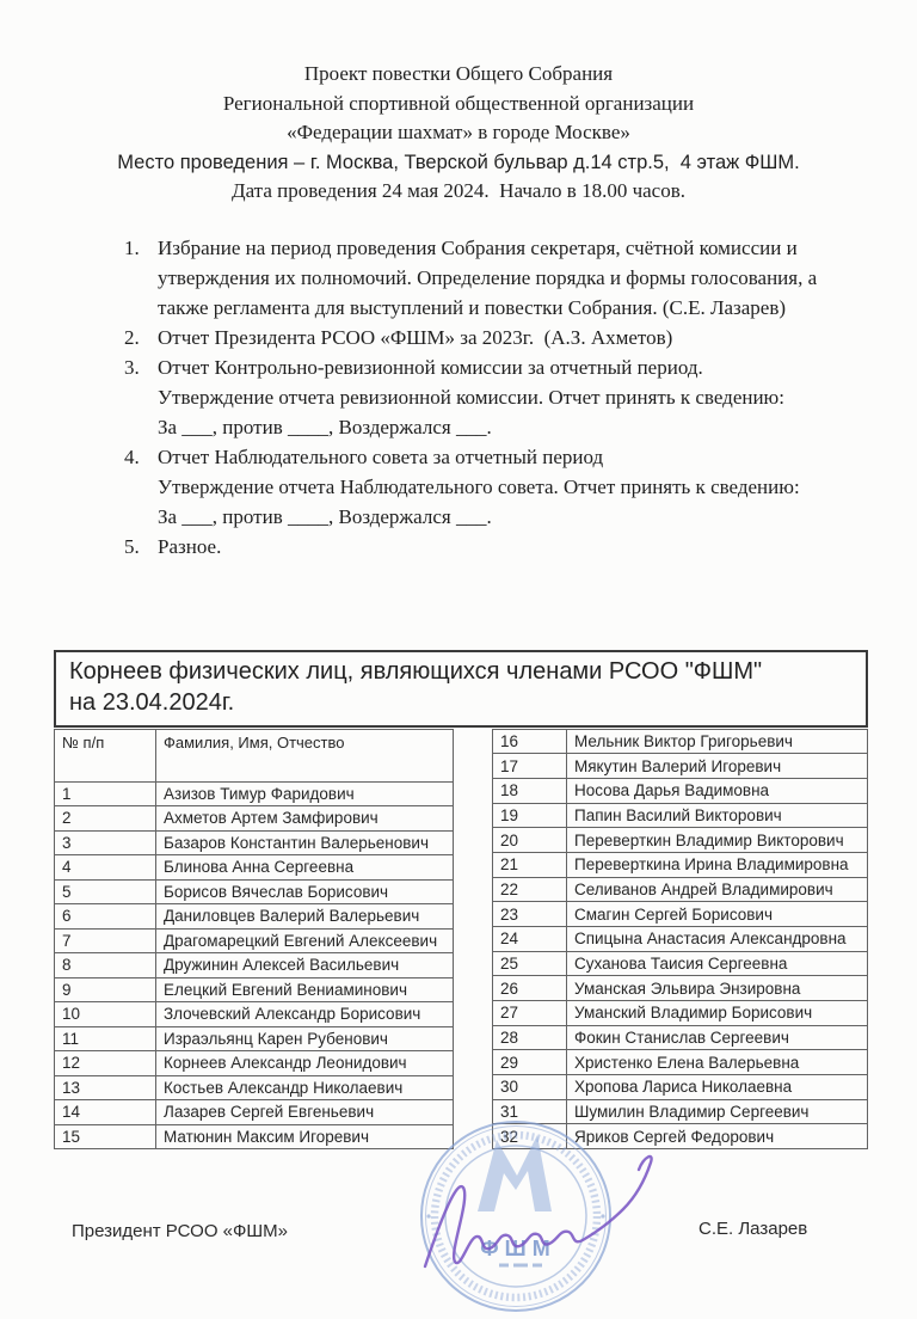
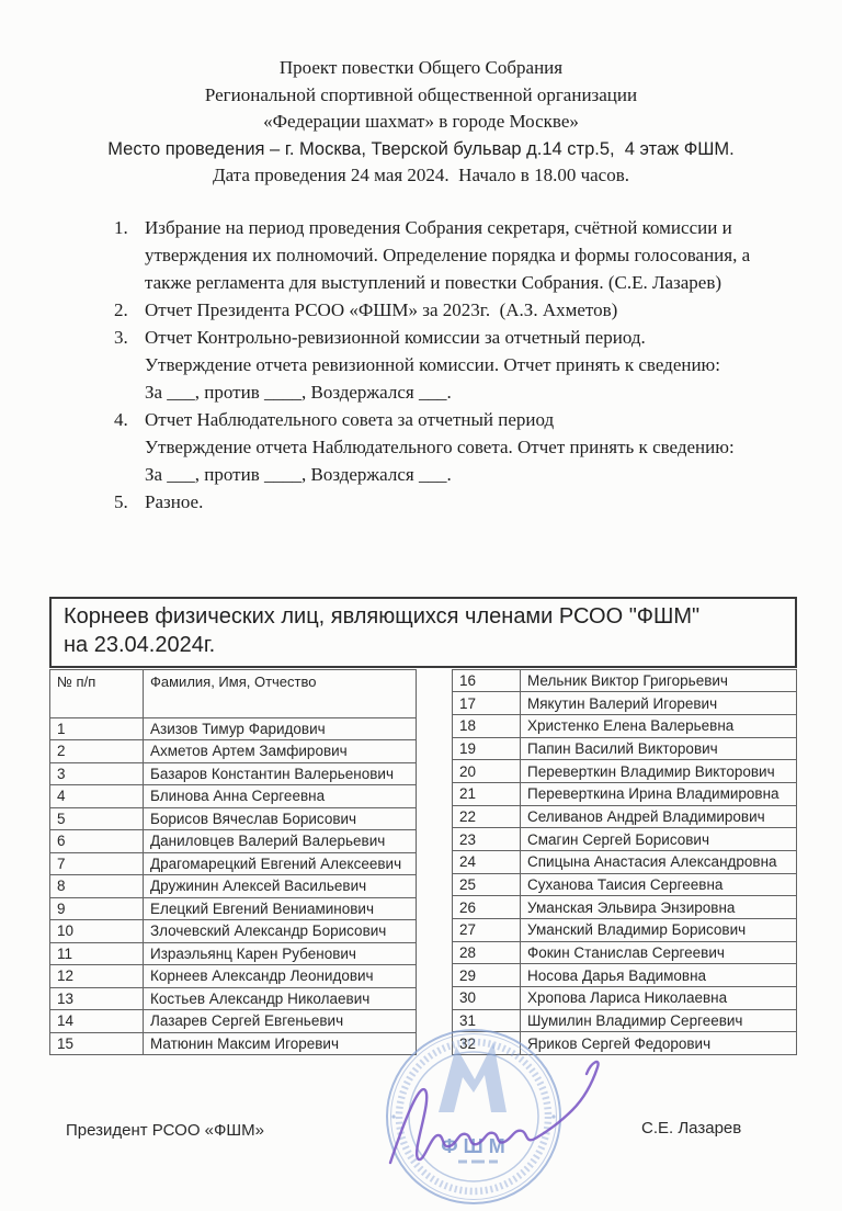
  Проект повестки Общего Собрания
  Региональной спортивной общественной организации
  «Федерации шахмат» в городе Москве»
  Место проведения – г. Москва, Тверской бульвар д.14 стр.5, 4 этаж ФШМ.
  Дата проведения 24 мая 2024. Начало в 18.00 часов.
  1.
  Избрание на период проведения Собрания секретаря, счётной комиссии и
  утверждения их полномочий. Определение порядка и формы голосования, а
  также регламента для выступлений и повестки Собрания. (С.Е. Лазарев)
  2.
  Отчет Президента РСОО «ФШМ» за 2023г. (А.З. Ахметов)
  3.
  Отчет Контрольно-ревизионной комиссии за отчетный период.
  Утверждение отчета ревизионной комиссии. Отчет принять к сведению:
  За ___, против ____, Воздержался ___.
  4.
  Отчет Наблюдательного совета за отчетный период
  Утверждение отчета Наблюдательного совета. Отчет принять к сведению:
  За ___, против ____, Воздержался ___.
  5.
  Разное.
  Корнеев физических лиц, являющихся членами РСОО "ФШМ"
  на 23.04.2024г.
  № п/п	Фамилия, Имя, Отчество
  1	Азизов Тимур Фаридович
  2	Ахметов Артем Замфирович
  3	Базаров Константин Валерьенович
  4	Блинова Анна Сергеевна
  5	Борисов Вячеслав Борисович
  6	Даниловцев Валерий Валерьевич
  7	Драгомарецкий Евгений Алексеевич
  8	Дружинин Алексей Васильевич
  9	Елецкий Евгений Вениаминович
  10	Злочевский Александр Борисович
  11	Израэльянц Карен Рубенович
  12	Корнеев Александр Леонидович
  13	Костьев Александр Николаевич
  14	Лазарев Сергей Евгеньевич
  15	Матюнин Максим Игоревич
  16	Мельник Виктор Григорьевич
  17	Мякутин Валерий Игоревич
- 18	Носова Дарья Вадимовна
+ 18	Христенко Елена Валерьевна
  19	Папин Василий Викторович
  20	Переверткин Владимир Викторович
  21	Переверткина Ирина Владимировна
  22	Селиванов Андрей Владимирович
  23	Смагин Сергей Борисович
  24	Спицына Анастасия Александровна
  25	Суханова Таисия Сергеевна
  26	Уманская Эльвира Энзировна
  27	Уманский Владимир Борисович
  28	Фокин Станислав Сергеевич
- 29	Христенко Елена Валерьевна
+ 29	Носова Дарья Вадимовна
  30	Хропова Лариса Николаевна
  31	Шумилин Владимир Сергеевич
  32	Яриков Сергей Федорович
  Президент РСОО «ФШМ»
  С.Е. Лазарев
  ФШМ
